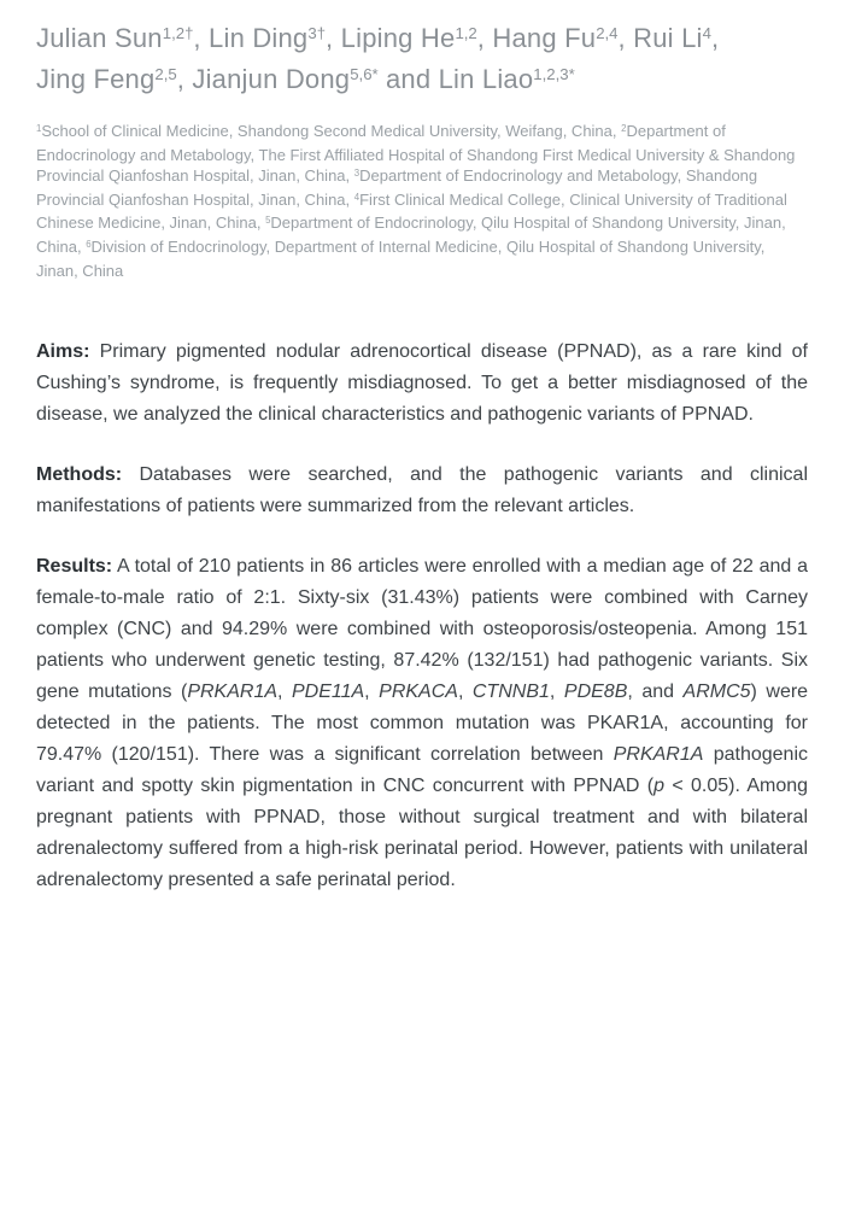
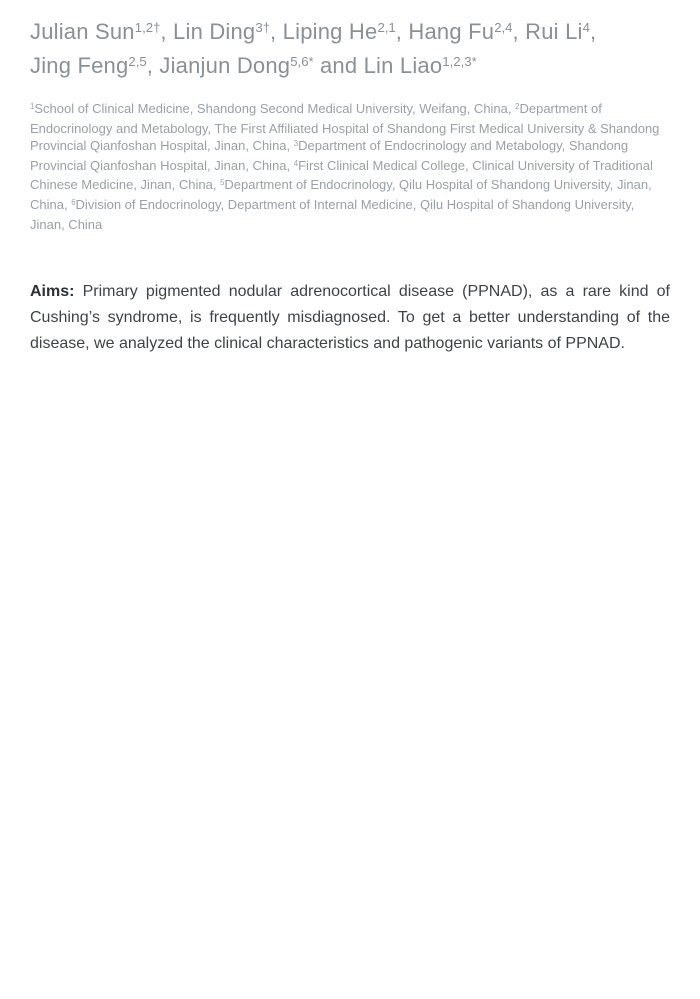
- Julian Sun1,2†, Lin Ding3†, Liping He1,2, Hang Fu2,4, Rui Li4,
+ Julian Sun1,2†, Lin Ding3†, Liping He2,1, Hang Fu2,4, Rui Li4,
  Jing Feng2,5, Jianjun Dong5,6* and Lin Liao1,2,3*
  1School of Clinical Medicine, Shandong Second Medical University, Weifang, China, 2Department of Endocrinology and Metabology, The First Affiliated Hospital of Shandong First Medical University & Shandong Provincial Qianfoshan Hospital, Jinan, China, 3Department of Endocrinology and Metabology, Shandong Provincial Qianfoshan Hospital, Jinan, China, 4First Clinical Medical College, Clinical University of Traditional Chinese Medicine, Jinan, China, 5Department of Endocrinology, Qilu Hospital of Shandong University, Jinan, China, 6Division of Endocrinology, Department of Internal Medicine, Qilu Hospital of Shandong University, Jinan, China
- Aims: Primary pigmented nodular adrenocortical disease (PPNAD), as a rare kind of Cushing’s syndrome, is frequently misdiagnosed. To get a better misdiagnosed of the disease, we analyzed the clinical characteristics and pathogenic variants of PPNAD.
+ Aims: Primary pigmented nodular adrenocortical disease (PPNAD), as a rare kind of Cushing’s syndrome, is frequently misdiagnosed. To get a better understanding of the disease, we analyzed the clinical characteristics and pathogenic variants of PPNAD.
- Methods: Databases were searched, and the pathogenic variants and clinical manifestations of patients were summarized from the relevant articles.
- Results: A total of 210 patients in 86 articles were enrolled with a median age of 22 and a female-to-male ratio of 2:1. Sixty-six (31.43%) patients were combined with Carney complex (CNC) and 94.29% were combined with osteoporosis/osteopenia. Among 151 patients who underwent genetic testing, 87.42% (132/151) had pathogenic variants. Six gene mutations (PRKAR1A, PDE11A, PRKACA, CTNNB1, PDE8B, and ARMC5) were detected in the patients. The most common mutation was PKAR1A, accounting for 79.47% (120/151). There was a significant correlation between PRKAR1A pathogenic variant and spotty skin pigmentation in CNC concurrent with PPNAD (p < 0.05). Among pregnant patients with PPNAD, those without surgical treatment and with bilateral adrenalectomy suffered from a high-risk perinatal period. However, patients with unilateral adrenalectomy presented a safe perinatal period.
